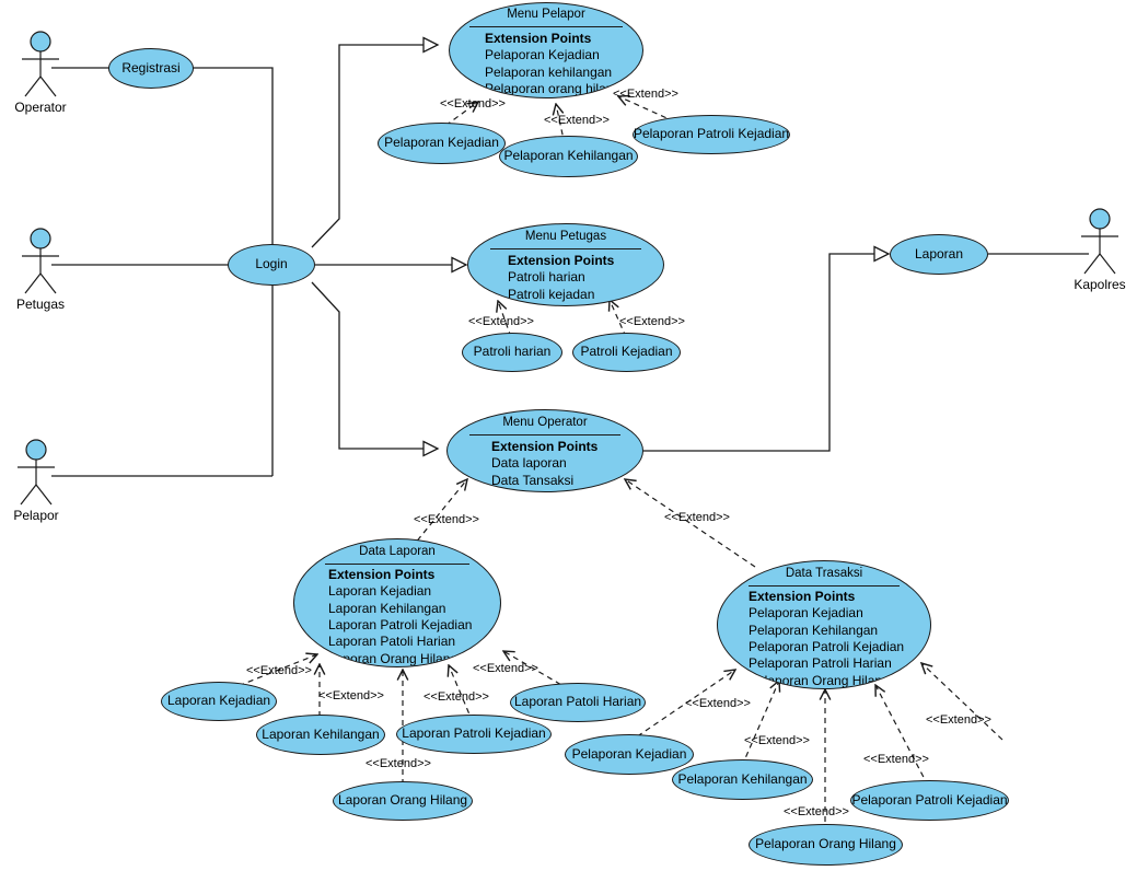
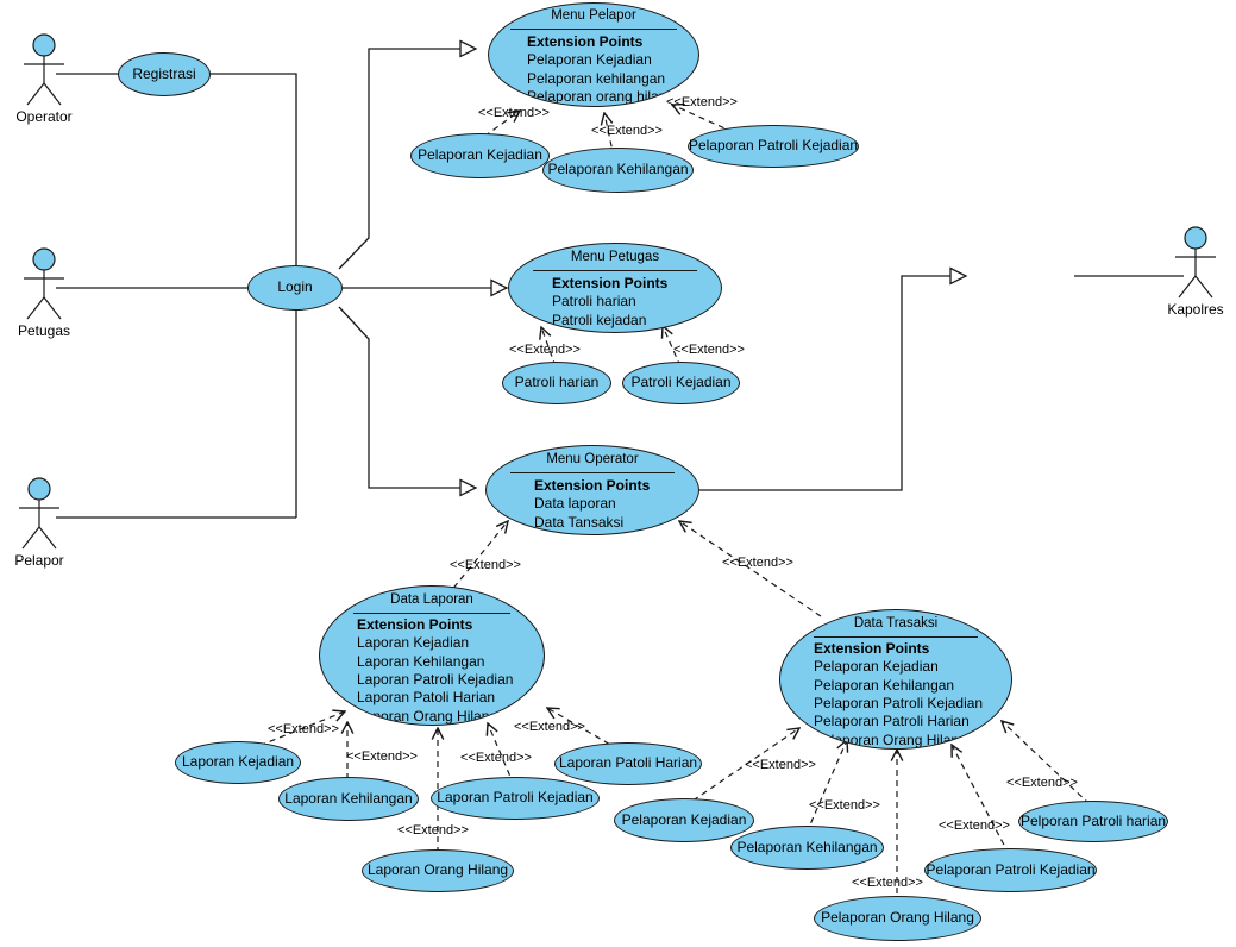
  Operator
  Petugas
  Pelapor
  Kapolres
  Registrasi
  Login
- Laporan
  Pelaporan Kejadian
  Pelaporan Kehilangan
  Pelaporan Patroli Kejadian
  Patroli harian
  Patroli Kejadian
  Laporan Kejadian
  Laporan Kehilangan
  Laporan Patroli Kejadian
  Laporan Patoli Harian
  Laporan Orang Hilang
  Pelaporan Kejadian
  Pelaporan Kehilangan
  Pelaporan Patroli Kejadian
+ Pelporan Patroli harian
  Pelaporan Orang Hilang
  Menu Pelapor
  Extension Points
  Pelaporan Kejadian
  Pelaporan kehilangan
  Pelaporan orang hilang
  Menu Petugas
  Extension Points
  Patroli harian
  Patroli kejadan
  Menu Operator
  Extension Points
  Data laporan
  Data Tansaksi
  Data Laporan
  Extension Points
  Laporan Kejadian
  Laporan Kehilangan
  Laporan Patroli Kejadian
  Laporan Patoli Harian
  Laporan Orang Hilang
  Data Trasaksi
  Extension Points
  Pelaporan Kejadian
  Pelaporan Kehilangan
  Pelaporan Patroli Kejadian
  Pelaporan Patroli Harian
  Pelaporan Orang Hilang
  <<Extend>>
  <<Extend>>
  <<Extend>>
  <<Extend>>
  <<Extend>>
  <<Extend>>
  <<Extend>>
  <<Extend>>
  <<Extend>>
  <<Extend>>
  <<Extend>>
  <<Extend>>
  <<Extend>>
  <<Extend>>
  <<Extend>>
  <<Extend>>
  <<Extend>>
